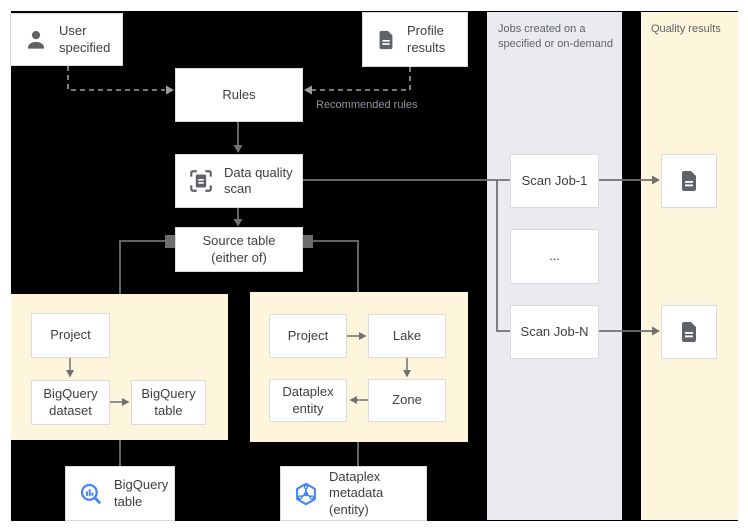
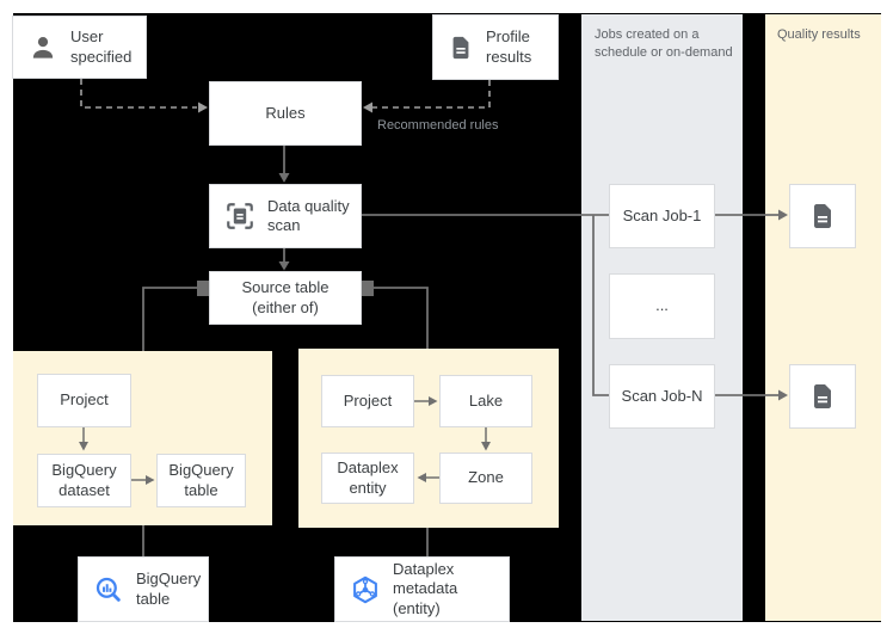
  User specified
  Profile results
  Rules
  Recommended rules
  Data quality scan
  Source table (either of)
  Project
  BigQuery dataset
  BigQuery table
  Project
  Lake
  Dataplex entity
  Zone
  BigQuery table
  Dataplex metadata (entity)
- Jobs created on a specified or on-demand
+ Jobs created on a schedule or on-demand
  Scan Job-1
  ...
  Scan Job-N
  Quality results
